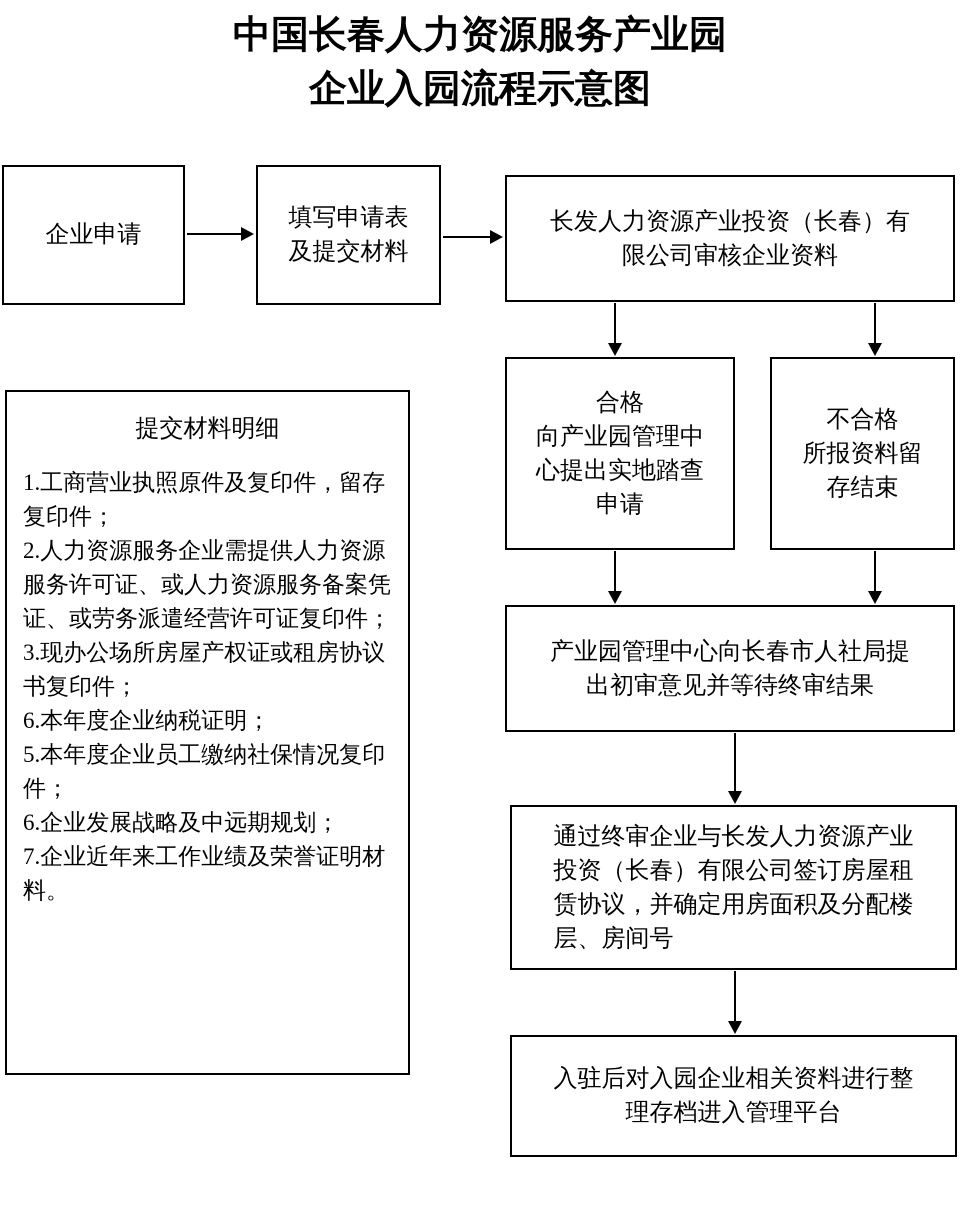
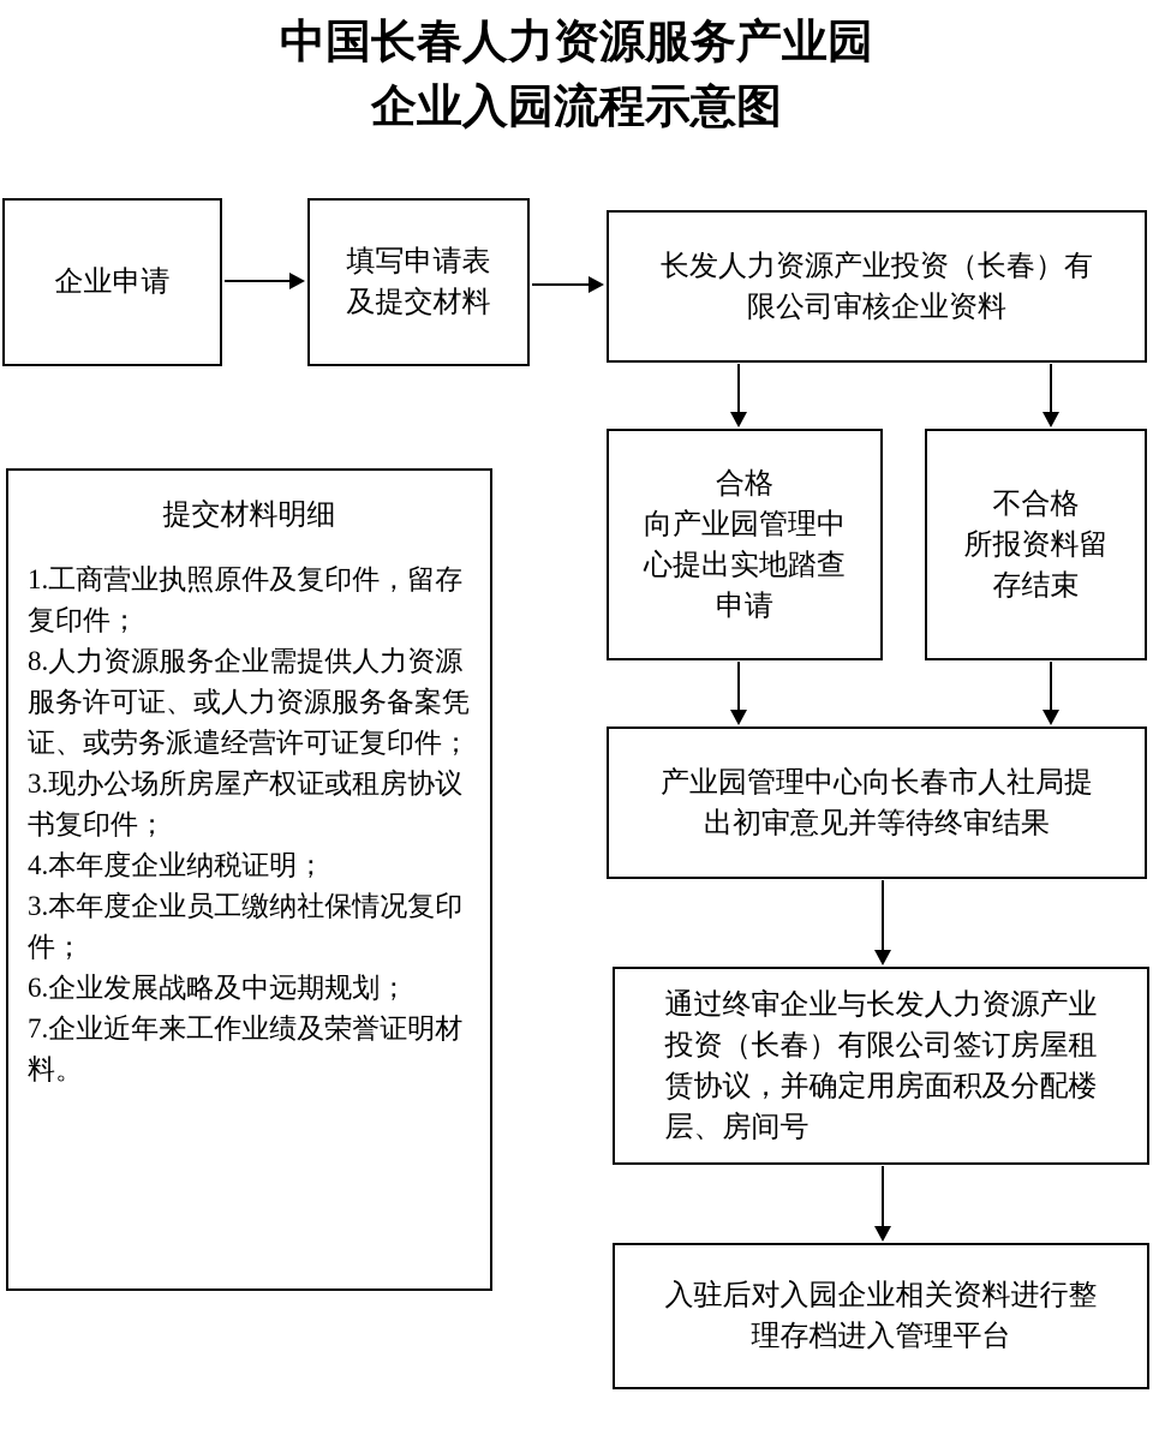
  中国长春人力资源服务产业园
  企业入园流程示意图
  企业申请
  填写申请表
  及提交材料
  长发人力资源产业投资（长春）有
  限公司审核企业资料
  合格
  向产业园管理中
  心提出实地踏查
  申请
  不合格
  所报资料留
  存结束
  产业园管理中心向长春市人社局提
  出初审意见并等待终审结果
  通过终审企业与长发人力资源产业
  投资（长春）有限公司签订房屋租
  赁协议，并确定用房面积及分配楼
  层、房间号
  入驻后对入园企业相关资料进行整
  理存档进入管理平台
  提交材料明细
  1.工商营业执照原件及复印件，留存复印件；
- 2.人力资源服务企业需提供人力资源服务许可证、或人力资源服务备案凭证、或劳务派遣经营许可证复印件；
+ 8.人力资源服务企业需提供人力资源服务许可证、或人力资源服务备案凭证、或劳务派遣经营许可证复印件；
  3.现办公场所房屋产权证或租房协议书复印件；
- 6.本年度企业纳税证明；
+ 4.本年度企业纳税证明；
- 5.本年度企业员工缴纳社保情况复印件；
+ 3.本年度企业员工缴纳社保情况复印件；
  6.企业发展战略及中远期规划；
  7.企业近年来工作业绩及荣誉证明材料。
